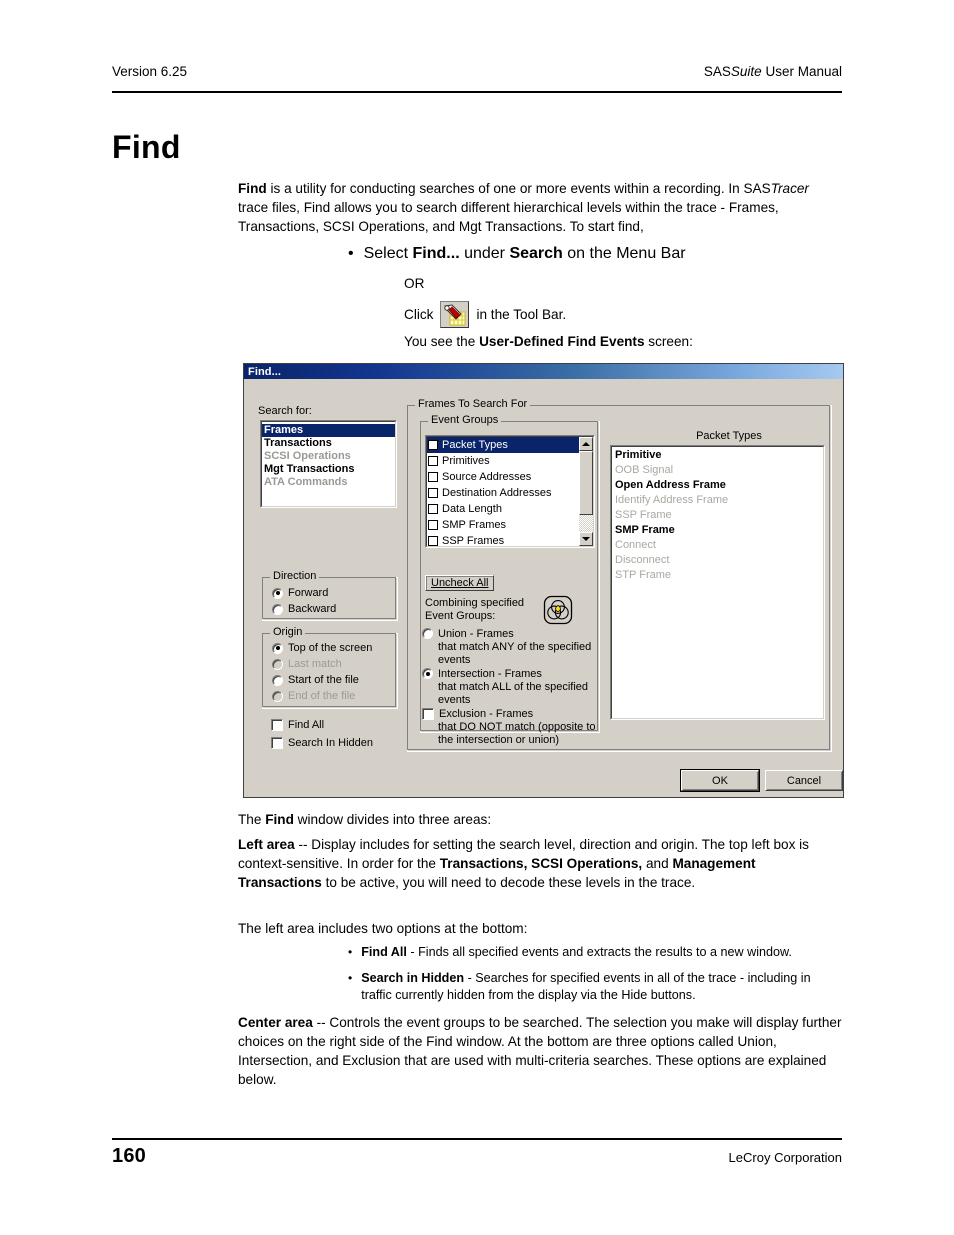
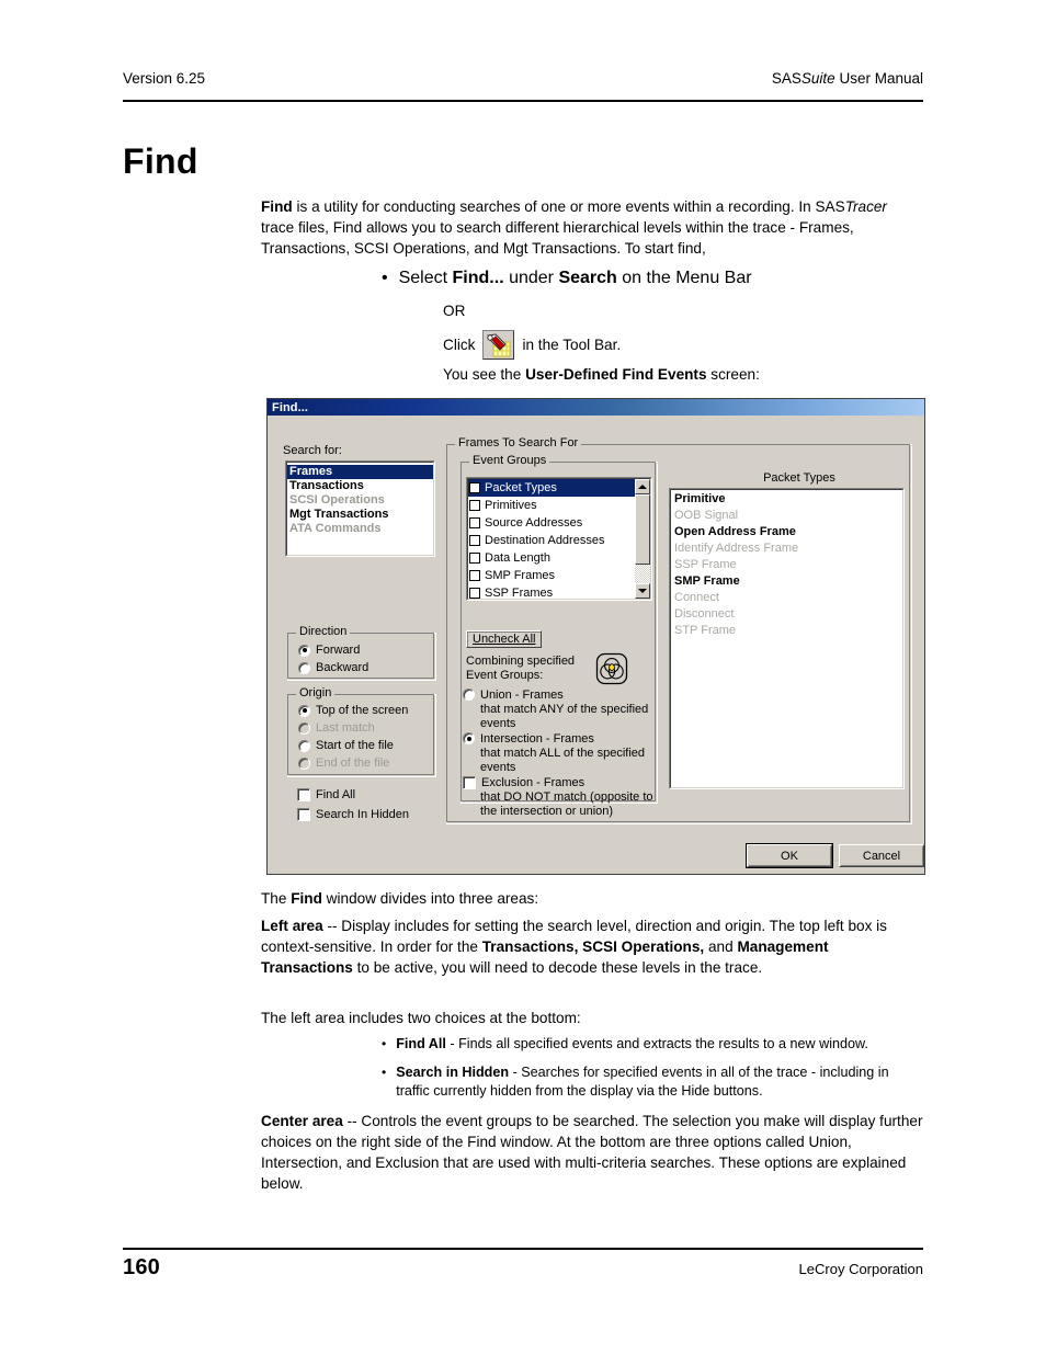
  Version 6.25
  SASSuite User Manual
  Find
  Find is a utility for conducting searches of one or more events within a recording. In SASTracer trace files, Find allows you to search different hierarchical levels within the trace - Frames, Transactions, SCSI Operations, and Mgt Transactions. To start find,
  •
  Select Find... under Search on the Menu Bar
  OR
  Click
  in the Tool Bar.
  You see the User-Defined Find Events screen:
  Find...
  Search for:
  Frames
  Transactions
  SCSI Operations
  Mgt Transactions
  ATA Commands
  Direction
  Forward
  Backward
  Origin
  Top of the screen
  Last match
  Start of the file
  End of the file
  Find All
  Search In Hidden
  Frames To Search For
  Event Groups
  Packet Types
  Primitives
  Source Addresses
  Destination Addresses
  Data Length
  SMP Frames
  SSP Frames
  Uncheck All
  Combining specified Event Groups:
  Union - Frames
  that match ANY of the specified events
  Intersection - Frames
  that match ALL of the specified events
  Exclusion - Frames
  that DO NOT match (opposite to the intersection or union)
  Packet Types
  Primitive
  OOB Signal
  Open Address Frame
  Identify Address Frame
  SSP Frame
  SMP Frame
  Connect
  Disconnect
  STP Frame
  OK
  Cancel
  The Find window divides into three areas:
  Left area -- Display includes for setting the search level, direction and origin. The top left box is context-sensitive. In order for the Transactions, SCSI Operations, and Management Transactions to be active, you will need to decode these levels in the trace.
- The left area includes two options at the bottom:
+ The left area includes two choices at the bottom:
  •
  Find All - Finds all specified events and extracts the results to a new window.
  •
  Search in Hidden - Searches for specified events in all of the trace - including in traffic currently hidden from the display via the Hide buttons.
  Center area -- Controls the event groups to be searched. The selection you make will display further choices on the right side of the Find window. At the bottom are three options called Union, Intersection, and Exclusion that are used with multi-criteria searches. These options are explained below.
  160
  LeCroy Corporation
